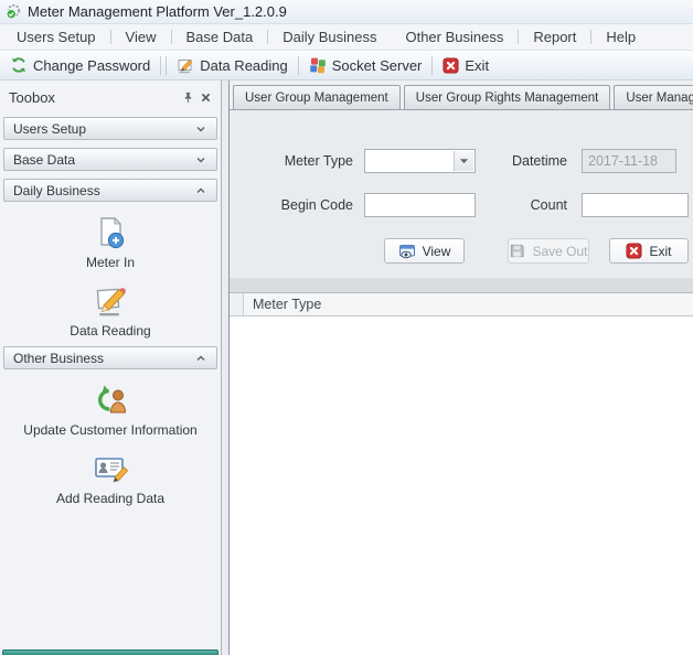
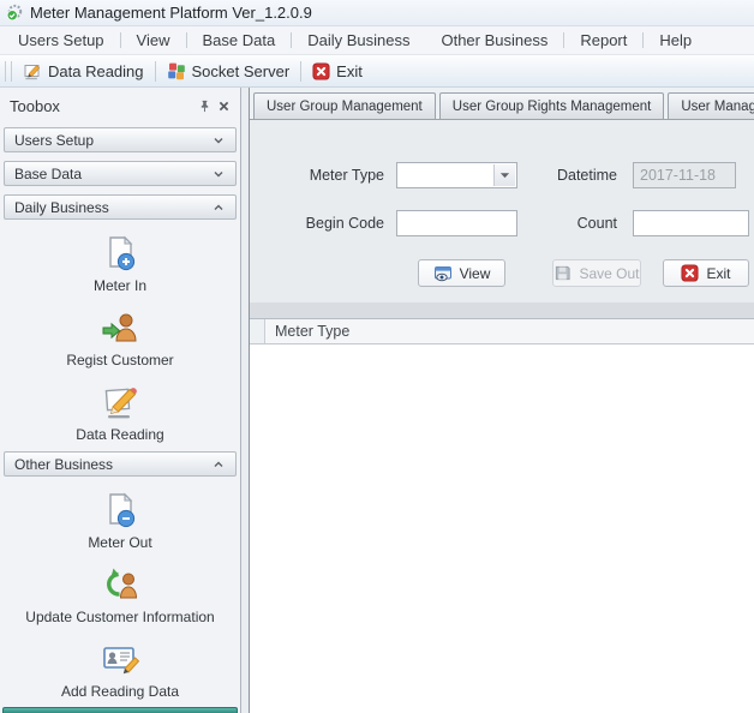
  Meter Management Platform Ver_1.2.0.9
  Users Setup
  View
  Base Data
  Daily Business
  Other Business
  Report
  Help
- Change Password
  Data Reading
  Socket Server
  Exit
  Toobox
  Users Setup
  Base Data
  Daily Business
  Meter In
+ Regist Customer
  Data Reading
  Other Business
+ Meter Out
  Update Customer Information
  Add Reading Data
  User Group Management
  User Group Rights Management
  User Manag
  Meter Type
  Datetime
  2017-11-18
  Begin Code
  Count
  View
  Save Out
  Exit
  Meter Type
